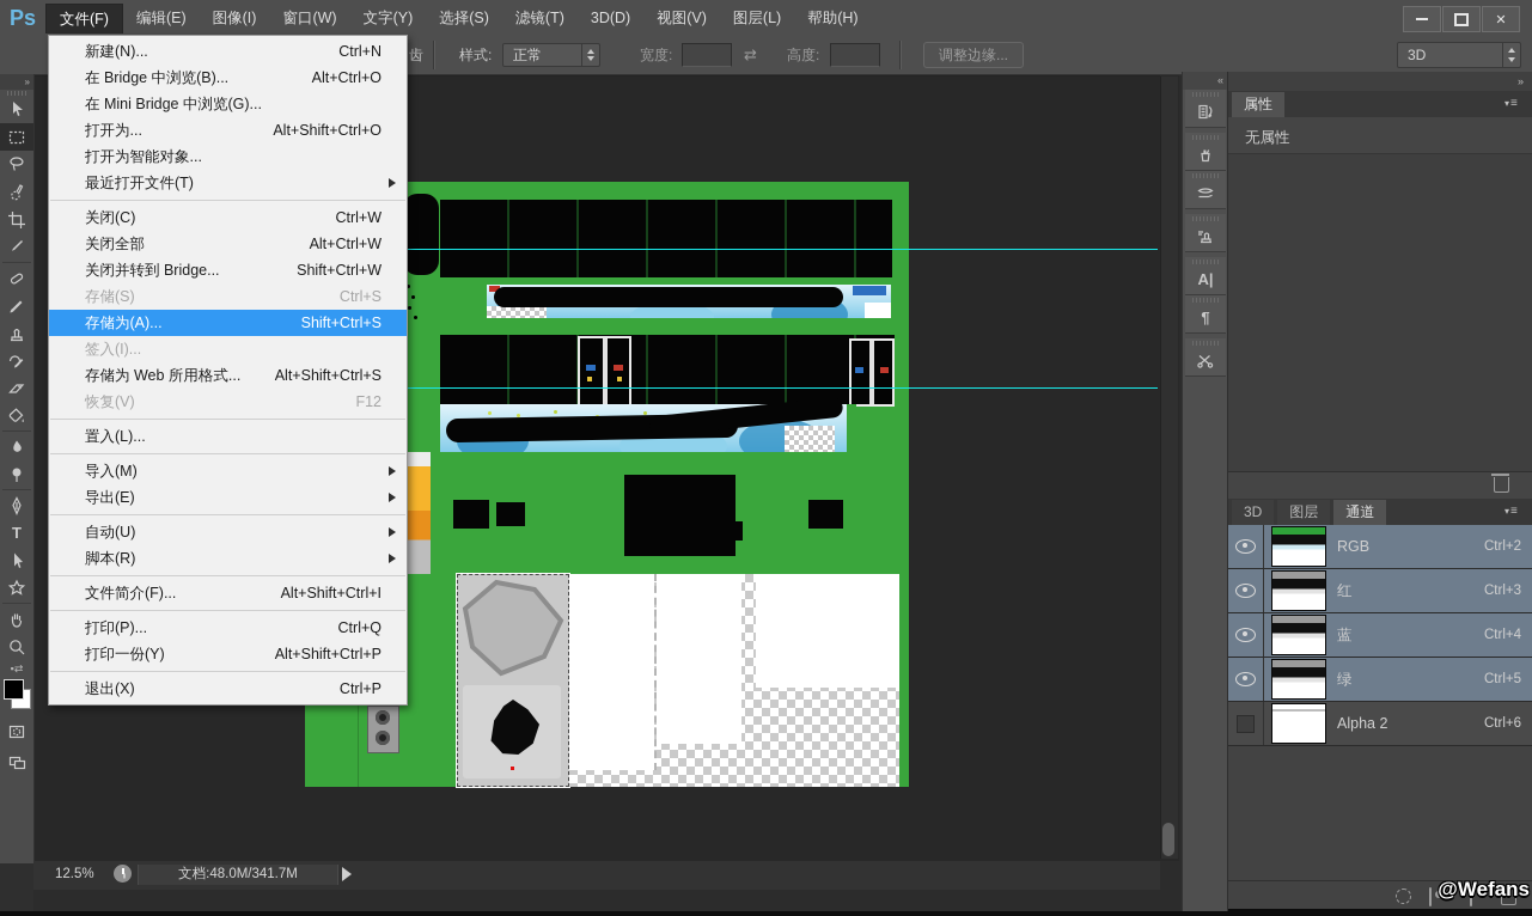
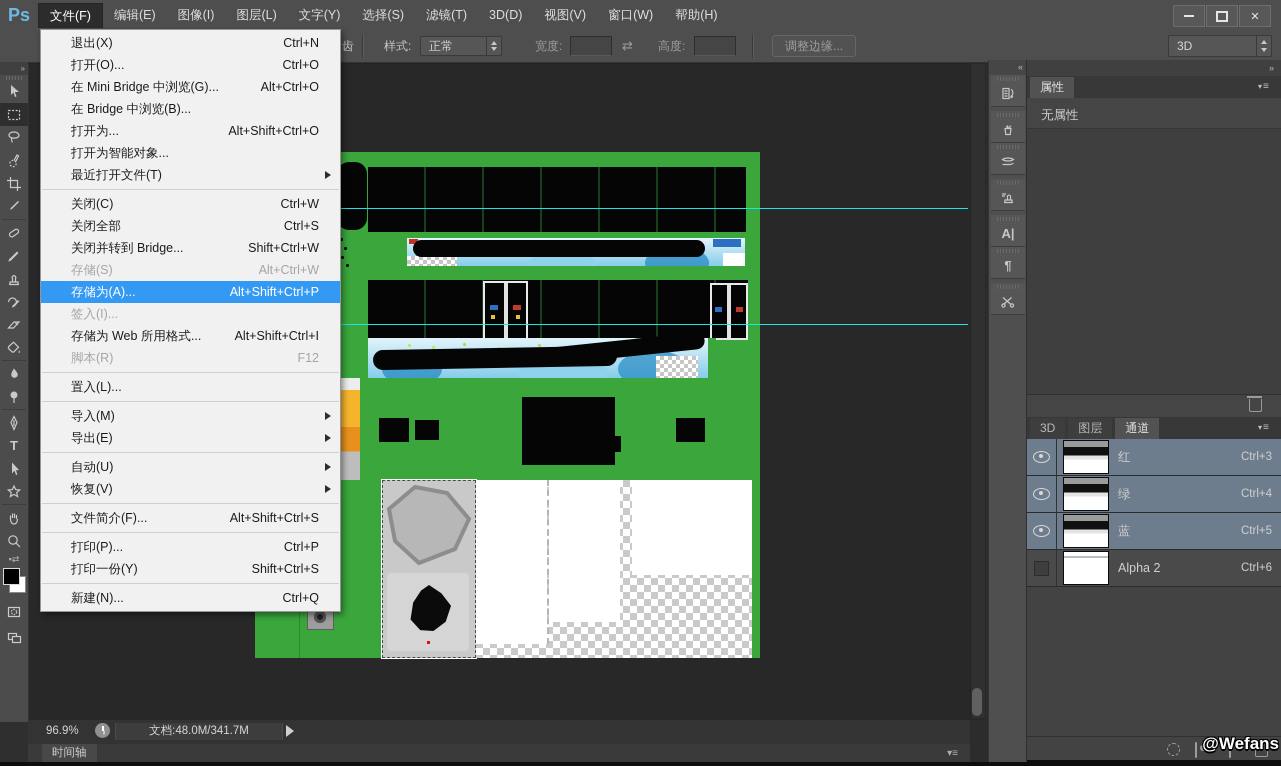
  Ps
  文件(F)
  编辑(E)
  图像(I)
- 窗口(W)
+ 图层(L)
  文字(Y)
  选择(S)
  滤镜(T)
  3D(D)
  视图(V)
- 图层(L)
+ 窗口(W)
  帮助(H)
  ✕
  齿
  样式:
  正常
  宽度:
  ⇄
  高度:
  调整边缘...
  3D
  »
  T
  ▪⇄
- 新建(N)...
+ 退出(X)
  Ctrl+N
+ 打开(O)...
+ Ctrl+O
- 在 Bridge 中浏览(B)...
+ 在 Mini Bridge 中浏览(G)...
  Alt+Ctrl+O
- 在 Mini Bridge 中浏览(G)...
+ 在 Bridge 中浏览(B)...
  打开为...
  Alt+Shift+Ctrl+O
  打开为智能对象...
  最近打开文件(T)
  关闭(C)
  Ctrl+W
  关闭全部
- Alt+Ctrl+W
+ Ctrl+S
  关闭并转到 Bridge...
  Shift+Ctrl+W
  存储(S)
- Ctrl+S
+ Alt+Ctrl+W
  存储为(A)...
- Shift+Ctrl+S
+ Alt+Shift+Ctrl+P
  签入(I)...
  存储为 Web 所用格式...
- Alt+Shift+Ctrl+S
+ Alt+Shift+Ctrl+I
- 恢复(V)
+ 脚本(R)
  F12
  置入(L)...
  导入(M)
  导出(E)
  自动(U)
- 脚本(R)
+ 恢复(V)
  文件简介(F)...
- Alt+Shift+Ctrl+I
+ Alt+Shift+Ctrl+S
  打印(P)...
- Ctrl+Q
+ Ctrl+P
  打印一份(Y)
- Alt+Shift+Ctrl+P
+ Shift+Ctrl+S
- 退出(X)
+ 新建(N)...
- Ctrl+P
+ Ctrl+Q
  «
  A|
  ¶
  »
  属性
  ≡
  无属性
  3D
  图层
  通道
  ≡
- RGB
- Ctrl+2
  红
  Ctrl+3
- 蓝
+ 绿
  Ctrl+4
- 绿
+ 蓝
  Ctrl+5
  Alpha 2
  Ctrl+6
  @Wefans
- 12.5%
+ 96.9%
  文档:48.0M/341.7M
+ 时间轴
+ ▾≡
